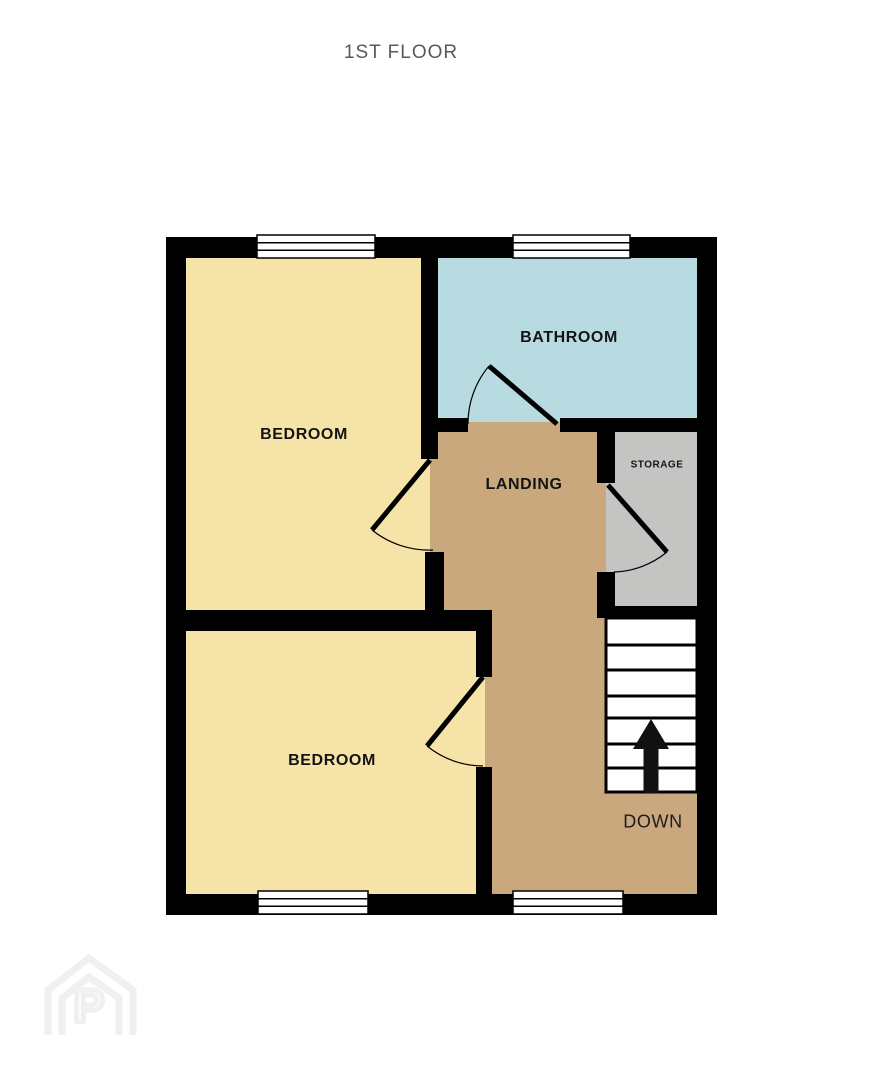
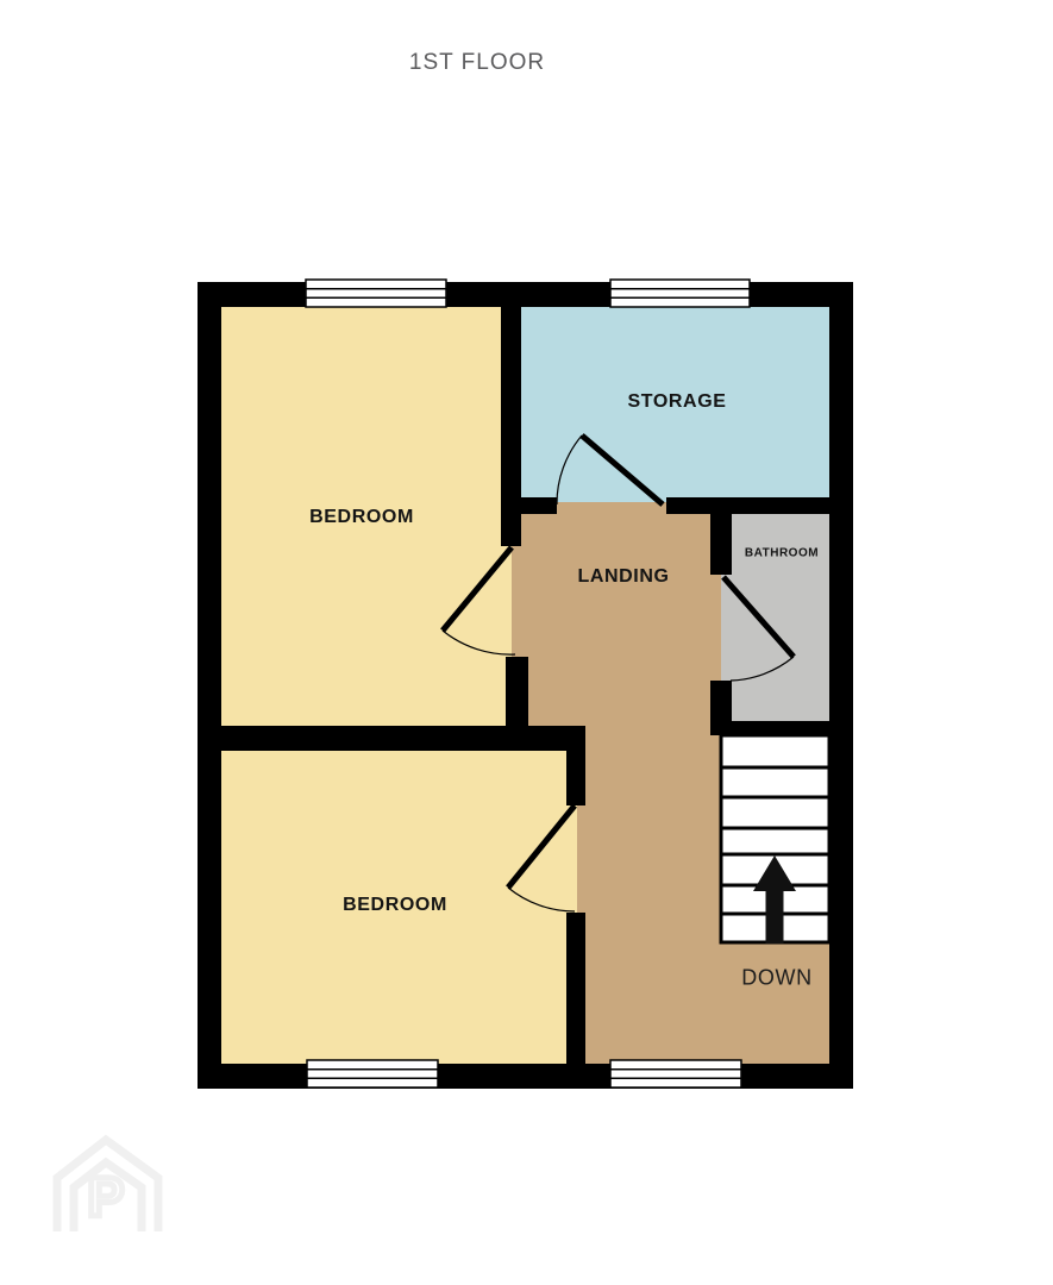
  1ST FLOOR
  BEDROOM
- BATHROOM
+ STORAGE
  LANDING
- STORAGE
+ BATHROOM
  BEDROOM
  DOWN
